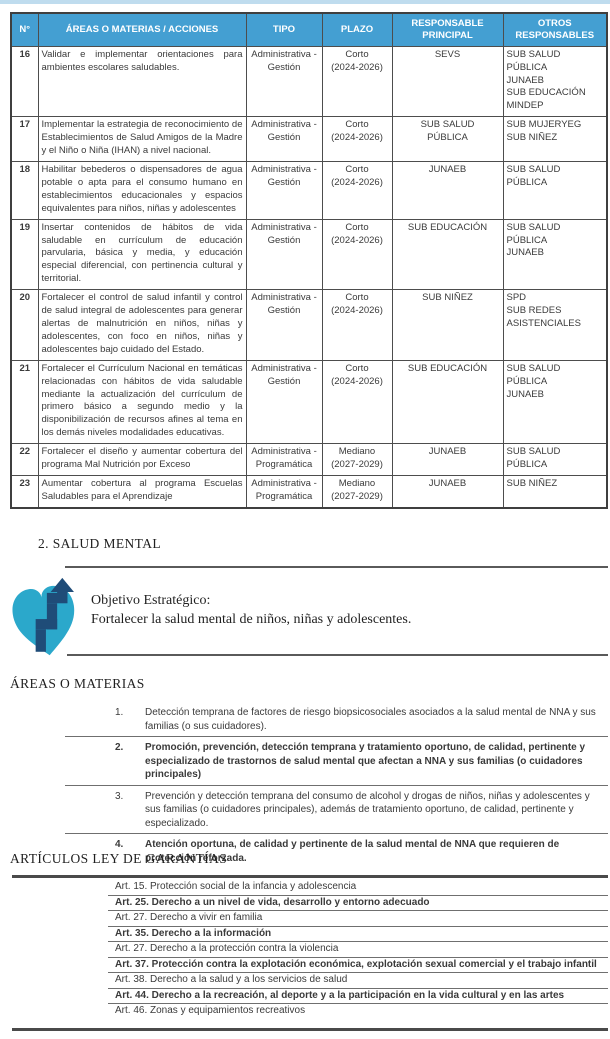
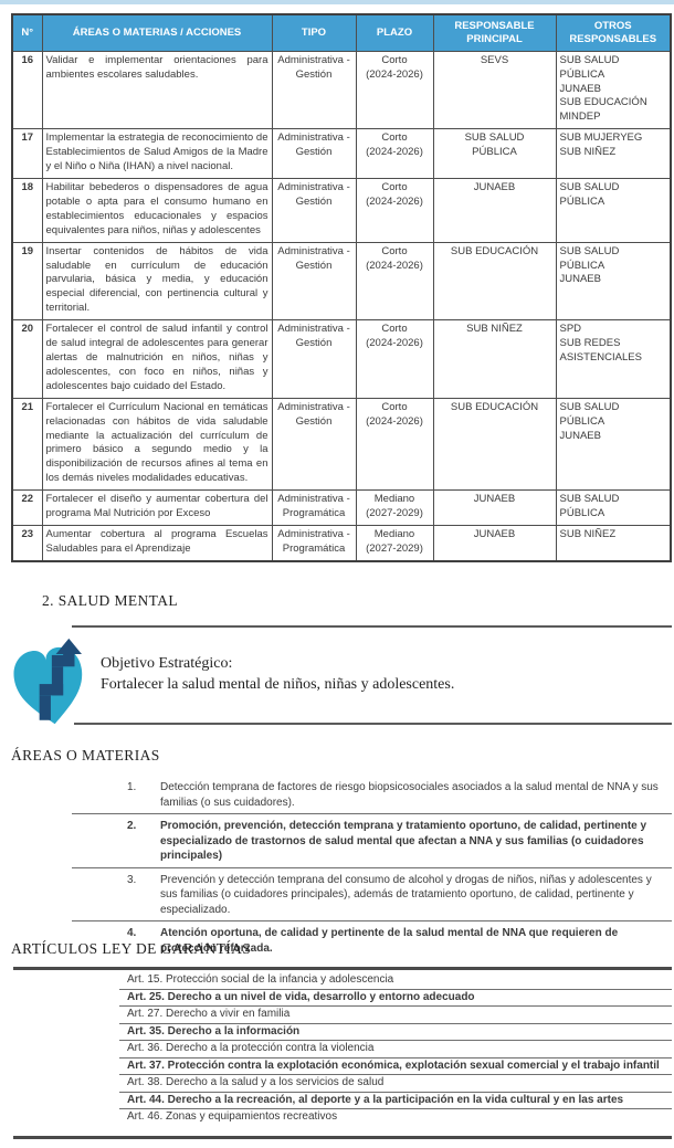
  N°	ÁREAS O MATERIAS / ACCIONES	TIPO	PLAZO	RESPONSABLE PRINCIPAL	OTROS RESPONSABLES
  16	Validar e implementar orientaciones para ambientes escolares saludables.	Administrativa - Gestión	Corto (2024-2026)	SEVS	SUB SALUD PÚBLICA JUNAEB SUB EDUCACIÓN MINDEP
  17	Implementar la estrategia de reconocimiento de Establecimientos de Salud Amigos de la Madre y el Niño o Niña (IHAN) a nivel nacional.	Administrativa - Gestión	Corto (2024-2026)	SUB SALUD PÚBLICA	SUB MUJERYEG SUB NIÑEZ
  18	Habilitar bebederos o dispensadores de agua potable o apta para el consumo humano en establecimientos educacionales y espacios equivalentes para niños, niñas y adolescentes	Administrativa - Gestión	Corto (2024-2026)	JUNAEB	SUB SALUD PÚBLICA
  19	Insertar contenidos de hábitos de vida saludable en currículum de educación parvularia, básica y media, y educación especial diferencial, con pertinencia cultural y territorial.	Administrativa - Gestión	Corto (2024-2026)	SUB EDUCACIÓN	SUB SALUD PÚBLICA JUNAEB
  20	Fortalecer el control de salud infantil y control de salud integral de adolescentes para generar alertas de malnutrición en niños, niñas y adolescentes, con foco en niños, niñas y adolescentes bajo cuidado del Estado.	Administrativa - Gestión	Corto (2024-2026)	SUB NIÑEZ	SPD SUB REDES ASISTENCIALES
  21	Fortalecer el Currículum Nacional en temáticas relacionadas con hábitos de vida saludable mediante la actualización del currículum de primero básico a segundo medio y la disponibilización de recursos afines al tema en los demás niveles modalidades educativas.	Administrativa - Gestión	Corto (2024-2026)	SUB EDUCACIÓN	SUB SALUD PÚBLICA JUNAEB
  22	Fortalecer el diseño y aumentar cobertura del programa Mal Nutrición por Exceso	Administrativa - Programática	Mediano (2027-2029)	JUNAEB	SUB SALUD PÚBLICA
  23	Aumentar cobertura al programa Escuelas Saludables para el Aprendizaje	Administrativa - Programática	Mediano (2027-2029)	JUNAEB	SUB NIÑEZ
  2. SALUD MENTAL
  Objetivo Estratégico:
  Fortalecer la salud mental de niños, niñas y adolescentes.
  ÁREAS O MATERIAS
  1.
  Detección temprana de factores de riesgo biopsicosociales asociados a la salud mental de NNA y sus familias (o sus cuidadores).
  2.
  Promoción, prevención, detección temprana y tratamiento oportuno, de calidad, pertinente y especializado de trastornos de salud mental que afectan a NNA y sus familias (o cuidadores principales)
  3.
  Prevención y detección temprana del consumo de alcohol y drogas de niños, niñas y adolescentes y sus familias (o cuidadores principales), además de tratamiento oportuno, de calidad, pertinente y especializado.
  4.
  Atención oportuna, de calidad y pertinente de la salud mental de NNA que requieren de protección reforzada.
  ARTÍCULOS LEY DE GARANTÍAS
  Art. 15. Protección social de la infancia y adolescencia
  Art. 25. Derecho a un nivel de vida, desarrollo y entorno adecuado
  Art. 27. Derecho a vivir en familia
  Art. 35. Derecho a la información
- Art. 27. Derecho a la protección contra la violencia
+ Art. 36. Derecho a la protección contra la violencia
  Art. 37. Protección contra la explotación económica, explotación sexual comercial y el trabajo infantil
  Art. 38. Derecho a la salud y a los servicios de salud
  Art. 44. Derecho a la recreación, al deporte y a la participación en la vida cultural y en las artes
  Art. 46. Zonas y equipamientos recreativos
